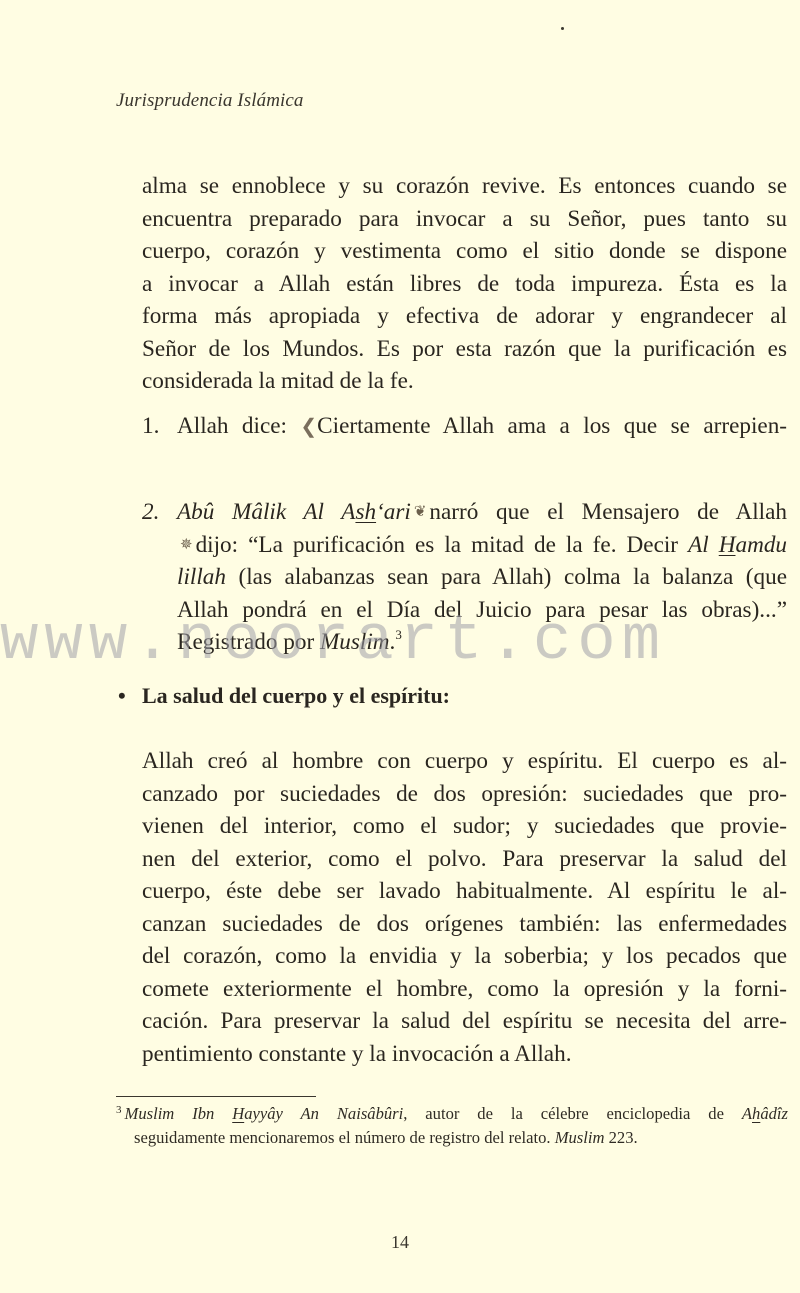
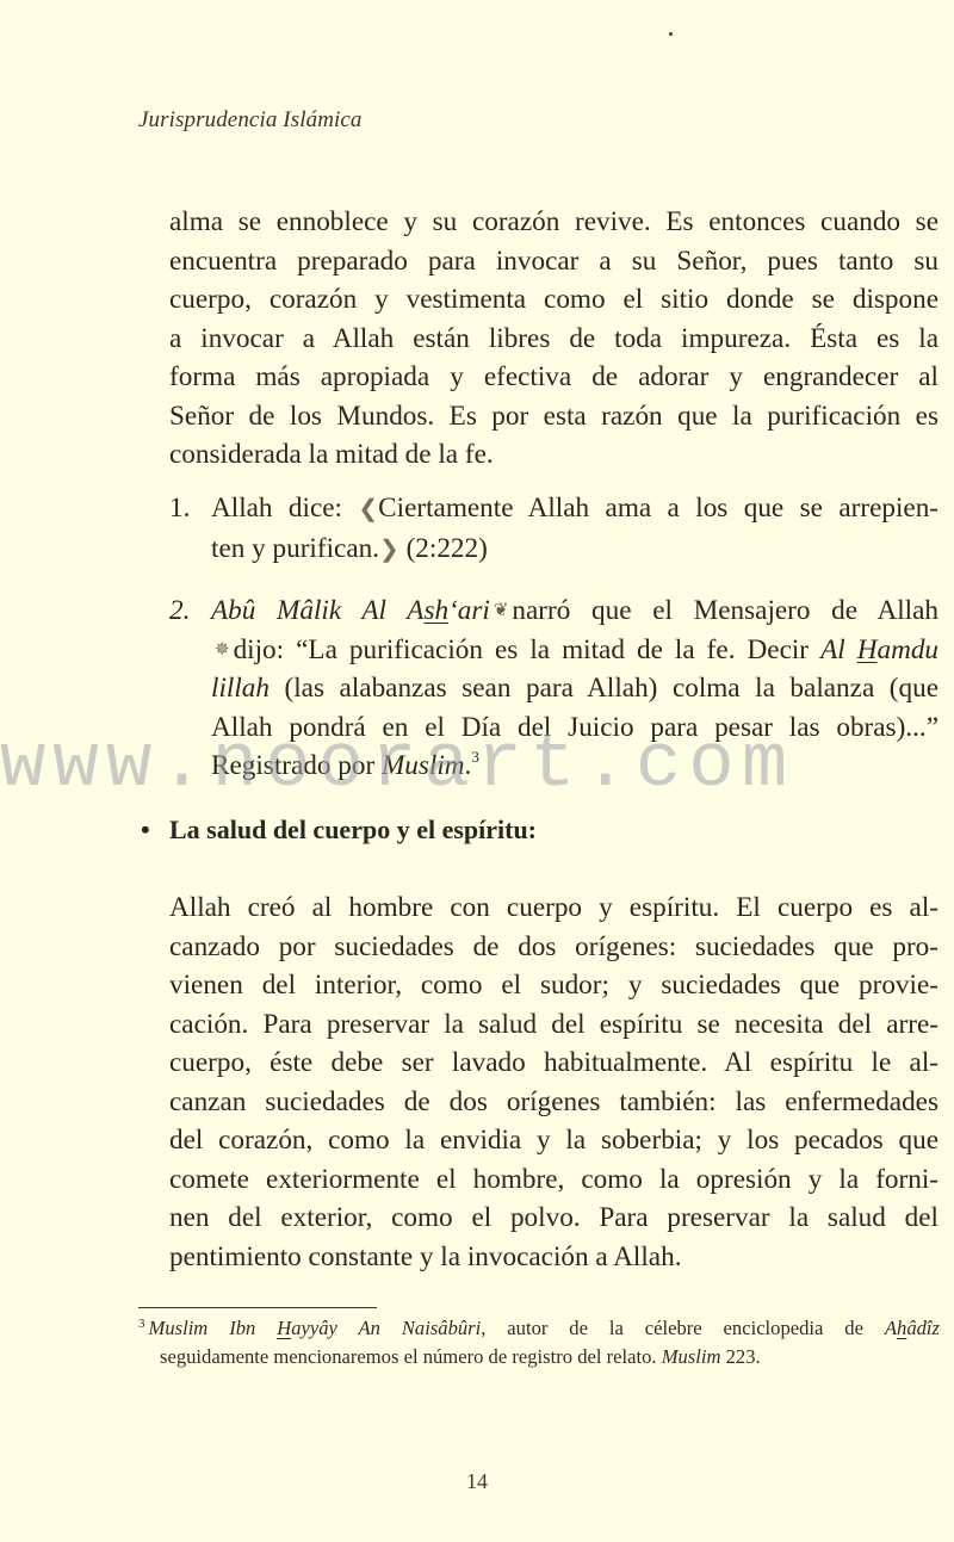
  Jurisprudencia Islámica
  alma se ennoblece y su corazón revive. Es entonces cuando se
  encuentra preparado para invocar a su Señor, pues tanto su
  cuerpo, corazón y vestimenta como el sitio donde se dispone
  a invocar a Allah están libres de toda impureza. Ésta es la
  forma más apropiada y efectiva de adorar y engrandecer al
  Señor de los Mundos. Es por esta razón que la purificación es
  considerada la mitad de la fe.
  1.
  Allah dice: ❮Ciertamente Allah ama a los que se arrepien-
+ ten y purifican.❯ (2:222)
  2.
  Abû Mâlik Al Ash‘ari ❦ narró que el Mensajero de Allah
  ✵ dijo: “La purificación es la mitad de la fe. Decir Al Hamdu
  lillah (las alabanzas sean para Allah) colma la balanza (que
  Allah pondrá en el Día del Juicio para pesar las obras)...”
  Registrado por Muslim.3
  www.noorart.com
  • La salud del cuerpo y el espíritu:
  Allah creó al hombre con cuerpo y espíritu. El cuerpo es al-
- canzado por suciedades de dos opresión: suciedades que pro-
+ canzado por suciedades de dos orígenes: suciedades que pro-
  vienen del interior, como el sudor; y suciedades que provie-
- nen del exterior, como el polvo. Para preservar la salud del
+ cación. Para preservar la salud del espíritu se necesita del arre-
  cuerpo, éste debe ser lavado habitualmente. Al espíritu le al-
  canzan suciedades de dos orígenes también: las enfermedades
  del corazón, como la envidia y la soberbia; y los pecados que
  comete exteriormente el hombre, como la opresión y la forni-
- cación. Para preservar la salud del espíritu se necesita del arre-
+ nen del exterior, como el polvo. Para preservar la salud del
  pentimiento constante y la invocación a Allah.
  3 Muslim Ibn Hayyây An Naisâbûri, autor de la célebre enciclopedia de Ahâdîz
  seguidamente mencionaremos el número de registro del relato. Muslim 223.
  14
